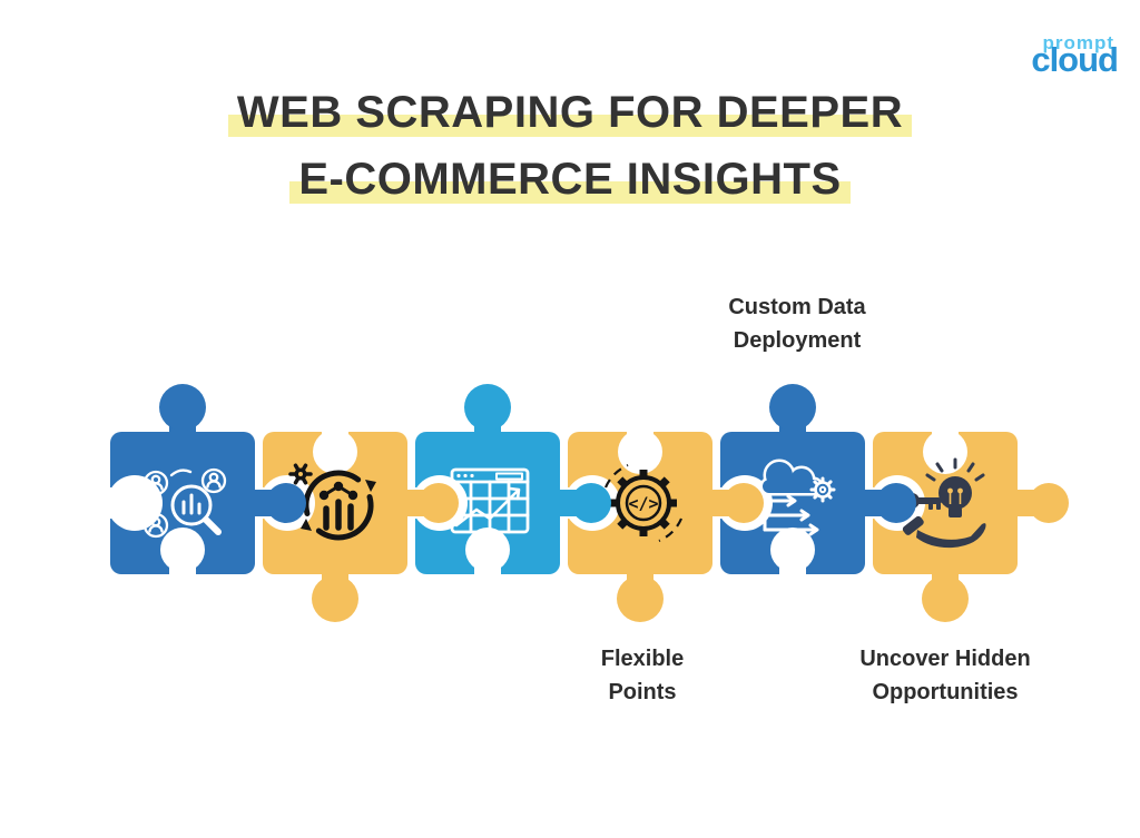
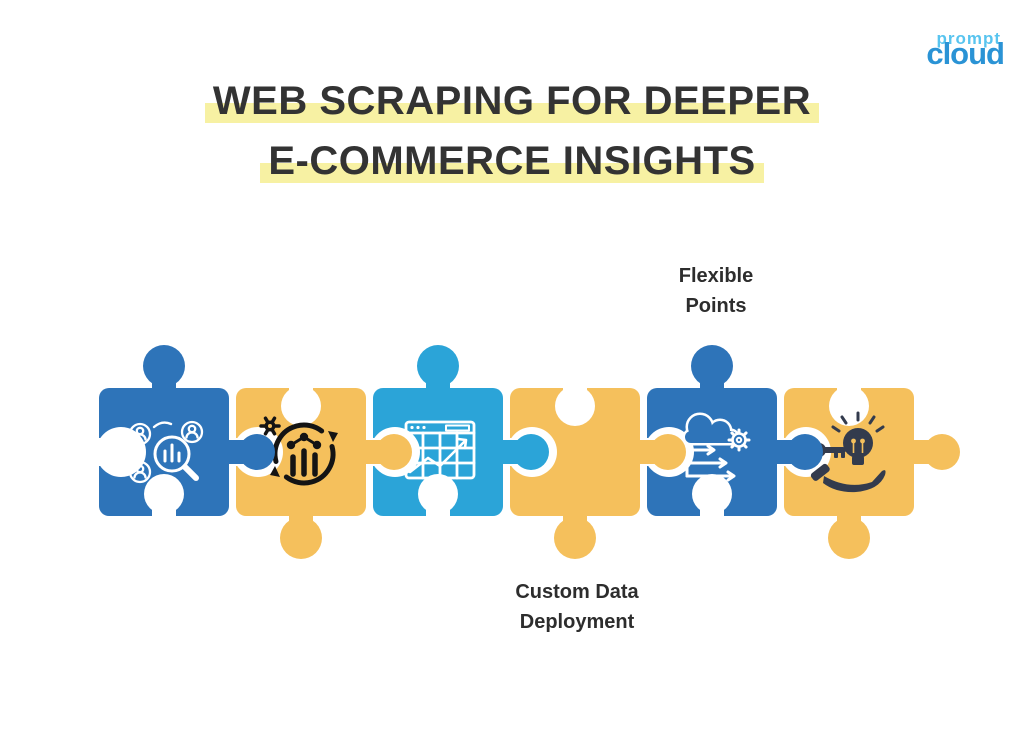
  WEB SCRAPING FOR DEEPER
  E-COMMERCE INSIGHTS
  prompt
  cloud
- Custom Data
+ Flexible
- Deployment
+ Points
- Flexible
+ Custom Data
- Points
+ Deployment
- Uncover Hidden
- Opportunities
- </>
